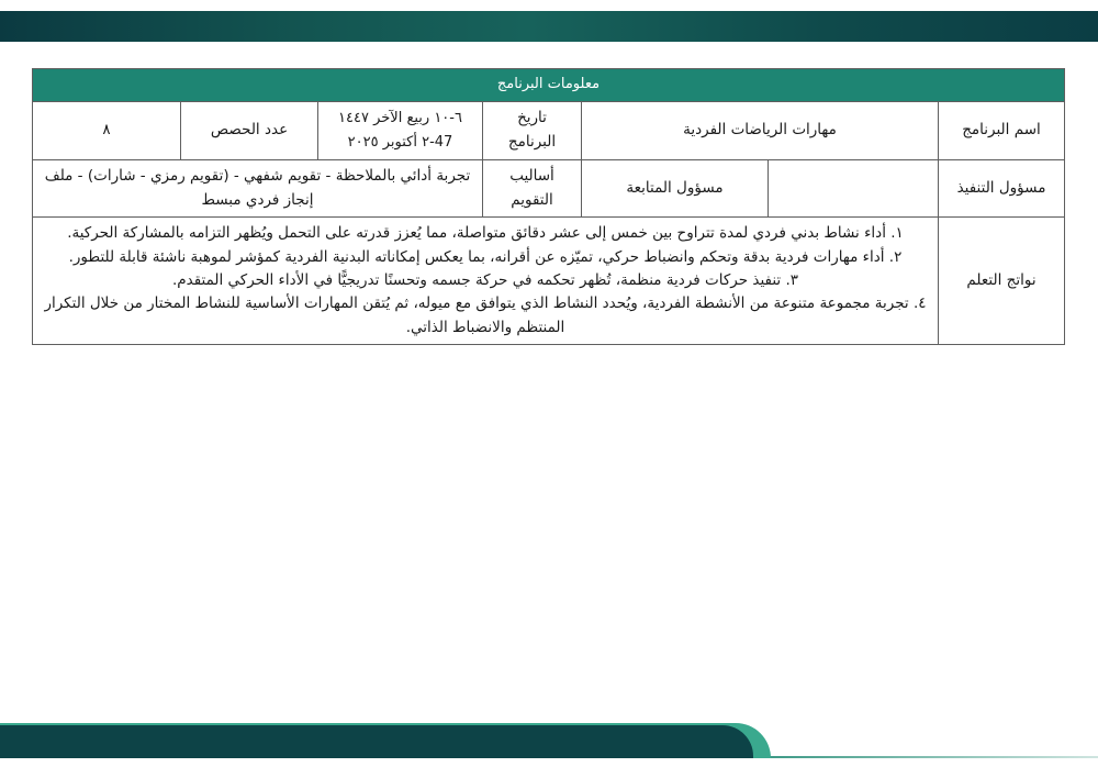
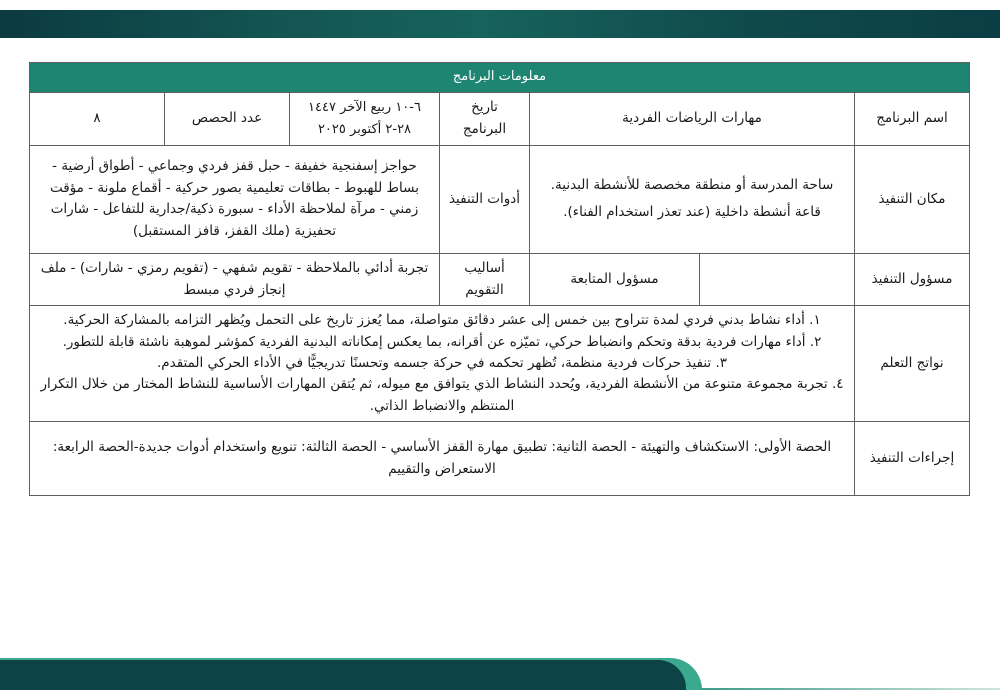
  معلومات البرنامج
- اسم البرنامج	مهارات الرياضات الفردية	تاريخ البرنامج	٦-١٠ ربيع الآخر ١٤٤٧ 47-٢ أكتوبر ٢٠٢٥	عدد الحصص	٨
+ اسم البرنامج	مهارات الرياضات الفردية	تاريخ البرنامج	٦-١٠ ربيع الآخر ١٤٤٧ ٢٨-٢ أكتوبر ٢٠٢٥	عدد الحصص	٨
+ مكان التنفيذ	ساحة المدرسة أو منطقة مخصصة للأنشطة البدنية. قاعة أنشطة داخلية (عند تعذر استخدام الفناء).	أدوات التنفيذ	حواجز إسفنجية خفيفة - حبل قفز فردي وجماعي - أطواق أرضية - بساط للهبوط - بطاقات تعليمية بصور حركية - أقماع ملونة - مؤقت زمني - مرآة لملاحظة الأداء - سبورة ذكية/جدارية للتفاعل - شارات تحفيزية (ملك القفز، قافز المستقبل)
  مسؤول التنفيذ		مسؤول المتابعة	أساليب التقويم	تجربة أدائي بالملاحظة - تقويم شفهي - (تقويم رمزي - شارات) - ملف إنجاز فردي مبسط
- نواتج التعلم	١. أداء نشاط بدني فردي لمدة تتراوح بين خمس إلى عشر دقائق متواصلة، مما يُعزز قدرته على التحمل ويُظهر التزامه بالمشاركة الحركية. ٢. أداء مهارات فردية بدقة وتحكم وانضباط حركي، تميّزه عن أقرانه، بما يعكس إمكاناته البدنية الفردية كمؤشر لموهبة ناشئة قابلة للتطور. ٣. تنفيذ حركات فردية منظمة، تُظهر تحكمه في حركة جسمه وتحسنًا تدريجيًّا في الأداء الحركي المتقدم. ٤. تجربة مجموعة متنوعة من الأنشطة الفردية، ويُحدد النشاط الذي يتوافق مع ميوله، ثم يُتقن المهارات الأساسية للنشاط المختار من خلال التكرار المنتظم والانضباط الذاتي.
+ نواتج التعلم	١. أداء نشاط بدني فردي لمدة تتراوح بين خمس إلى عشر دقائق متواصلة، مما يُعزز تاريخ على التحمل ويُظهر التزامه بالمشاركة الحركية. ٢. أداء مهارات فردية بدقة وتحكم وانضباط حركي، تميّزه عن أقرانه، بما يعكس إمكاناته البدنية الفردية كمؤشر لموهبة ناشئة قابلة للتطور. ٣. تنفيذ حركات فردية منظمة، تُظهر تحكمه في حركة جسمه وتحسنًا تدريجيًّا في الأداء الحركي المتقدم. ٤. تجربة مجموعة متنوعة من الأنشطة الفردية، ويُحدد النشاط الذي يتوافق مع ميوله، ثم يُتقن المهارات الأساسية للنشاط المختار من خلال التكرار المنتظم والانضباط الذاتي.
+ إجراءات التنفيذ	الحصة الأولى: الاستكشاف والتهيئة - الحصة الثانية: تطبيق مهارة القفز الأساسي - الحصة الثالثة: تنويع واستخدام أدوات جديدة-الحصة الرابعة: الاستعراض والتقييم
